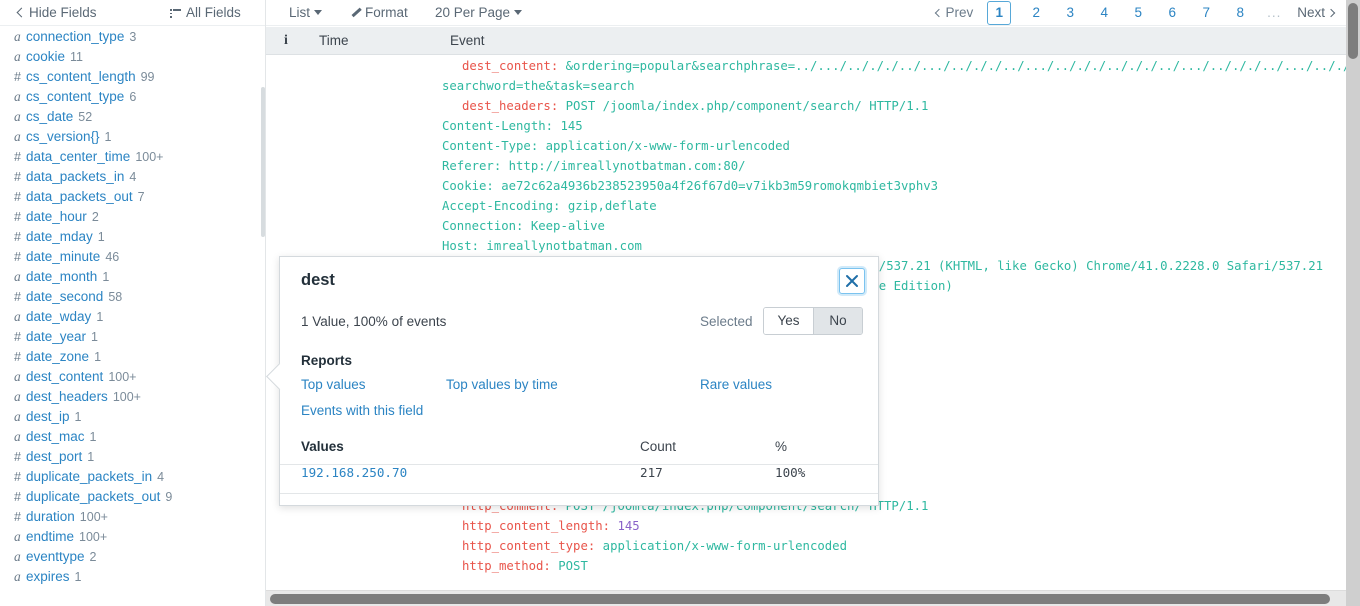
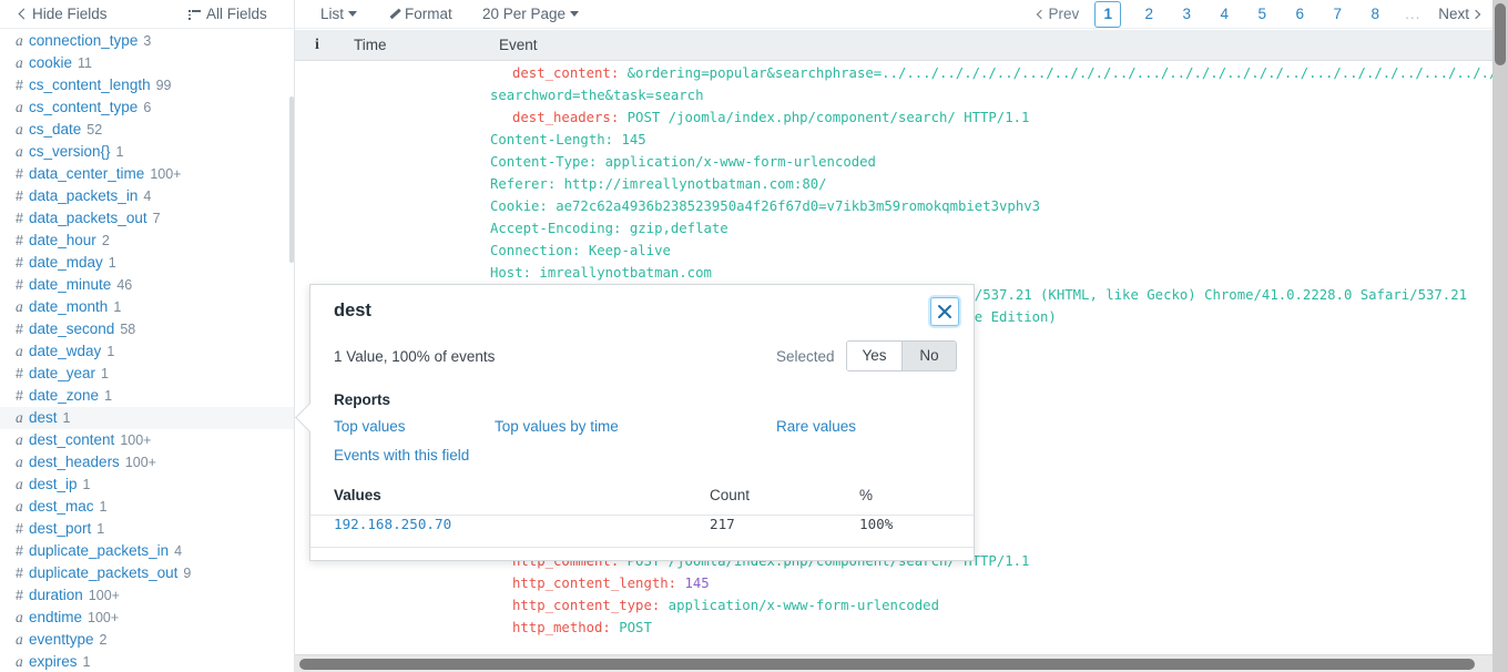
  Hide Fields
  All Fields
  a connection_type 3
  a cookie 11
  # cs_content_length 99
  a cs_content_type 6
  a cs_date 52
  a cs_version{} 1
  # data_center_time 100+
  # data_packets_in 4
  # data_packets_out 7
  # date_hour 2
  # date_mday 1
  # date_minute 46
  a date_month 1
  # date_second 58
  a date_wday 1
  # date_year 1
  # date_zone 1
+ a dest 1
  a dest_content 100+
  a dest_headers 100+
  a dest_ip 1
  a dest_mac 1
  # dest_port 1
  # duplicate_packets_in 4
  # duplicate_packets_out 9
  # duration 100+
  a endtime 100+
  a eventtype 2
  a expires 1
  List
  Format
  20 Per Page
  Prev
  1
  2
  3
  4
  5
  6
  7
  8
  ...
  Next
  i
  Time
  Event
  dest_content: &ordering=popular&searchphrase=../.../../././../.../../././../.../../././../././../.../../././../.../../.
  searchword=the&task=search
  dest_headers: POST /joomla/index.php/component/search/ HTTP/1.1
  Content-Length: 145
  Content-Type: application/x-www-form-urlencoded
  Referer: http://imreallynotbatman.com:80/
  Cookie: ae72c62a4936b238523950a4f26f67d0=v7ikb3m59romokqmbiet3vphv3
  Accept-Encoding: gzip,deflate
  Connection: Keep-alive
  Host: imreallynotbatman.com
  http_comment: POST /joomla/index.php/component/search/ HTTP/1.1
  http_content_length: 145
  http_content_type: application/x-www-form-urlencoded
  http_method: POST
  dest
  1 Value, 100% of events
  Selected
  Yes
  No
  Reports
  Top values
  Top values by time
  Rare values
  Events with this field
  Values
  Count
  %
  192.168.250.70
  217
  100%
